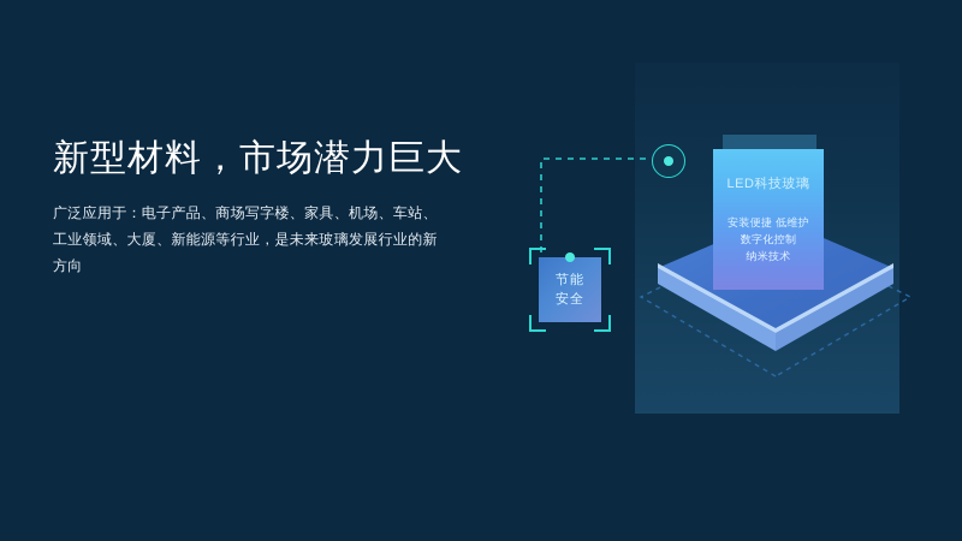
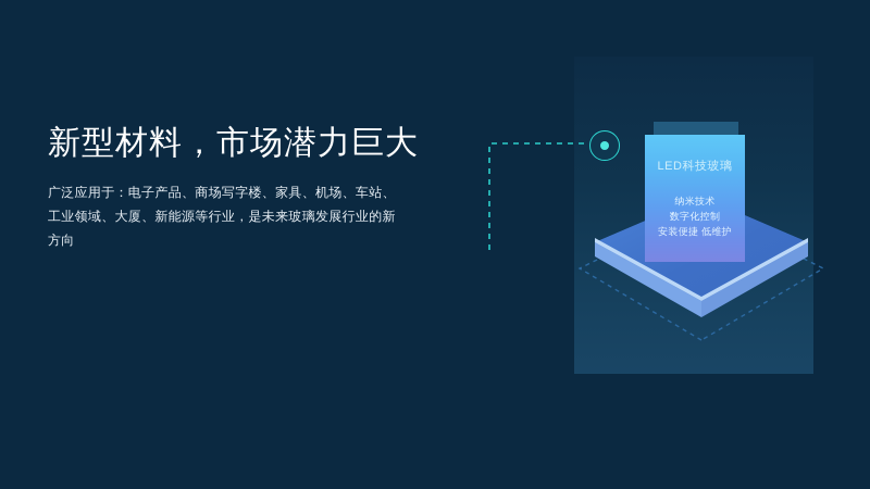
  LED科技玻璃
- 安装便捷 低维护
+ 纳米技术
  数字化控制
- 纳米技术
+ 安装便捷 低维护
- 节能
- 安全
  新型材料，市场潜力巨大
  广泛应用于：电子产品、商场写字楼、家具、机场、车站、工业领域、大厦、新能源等行业，是未来玻璃发展行业的新方向
